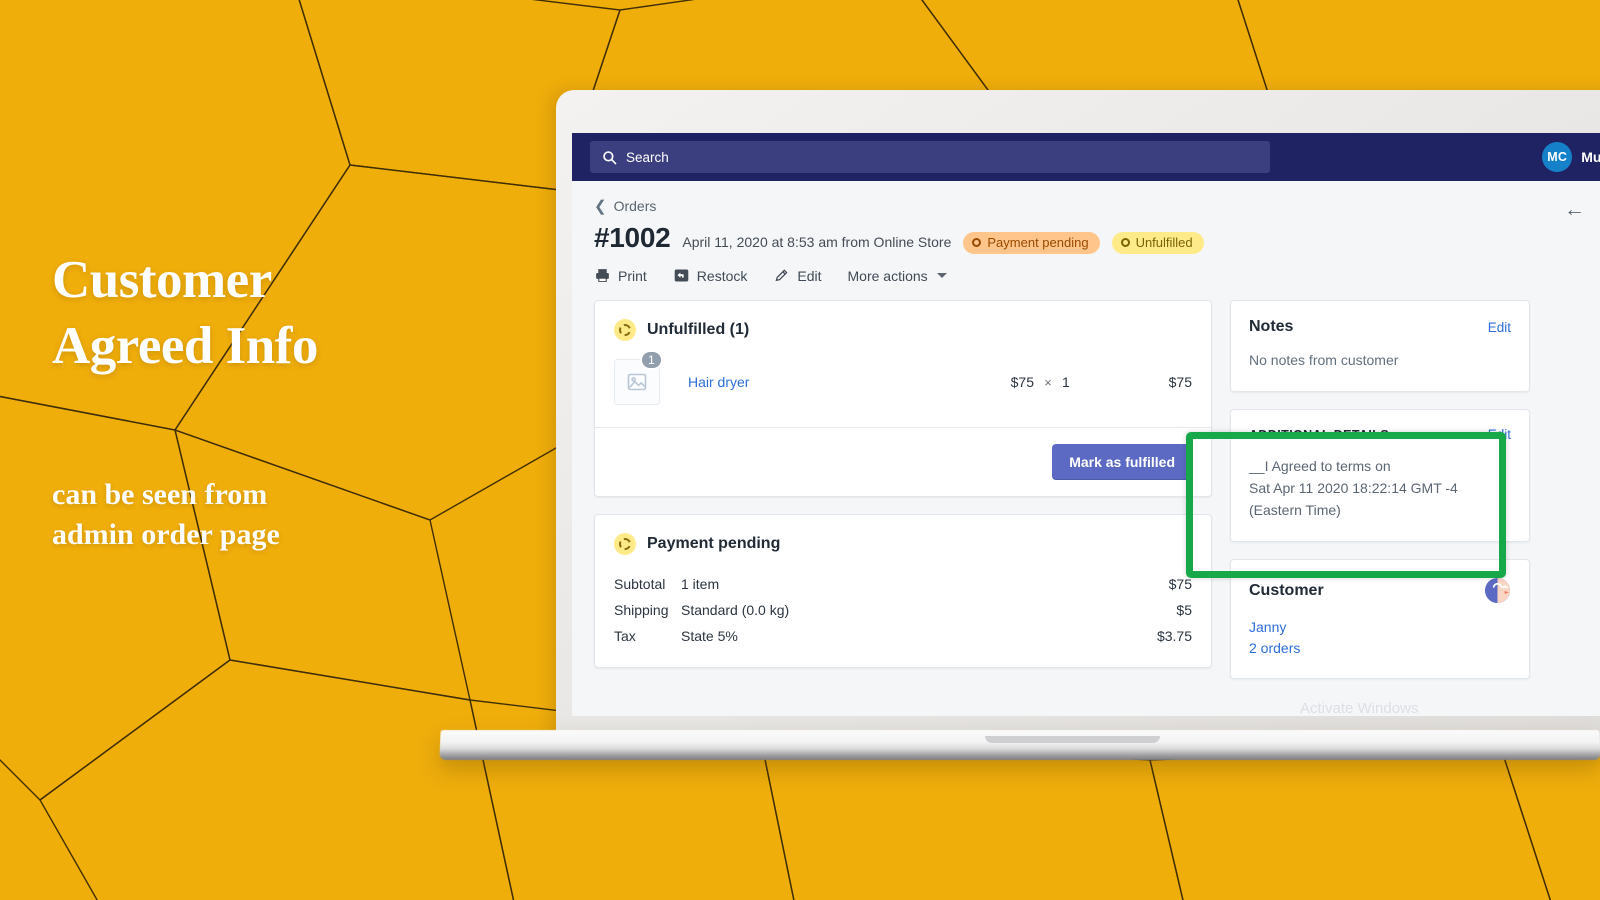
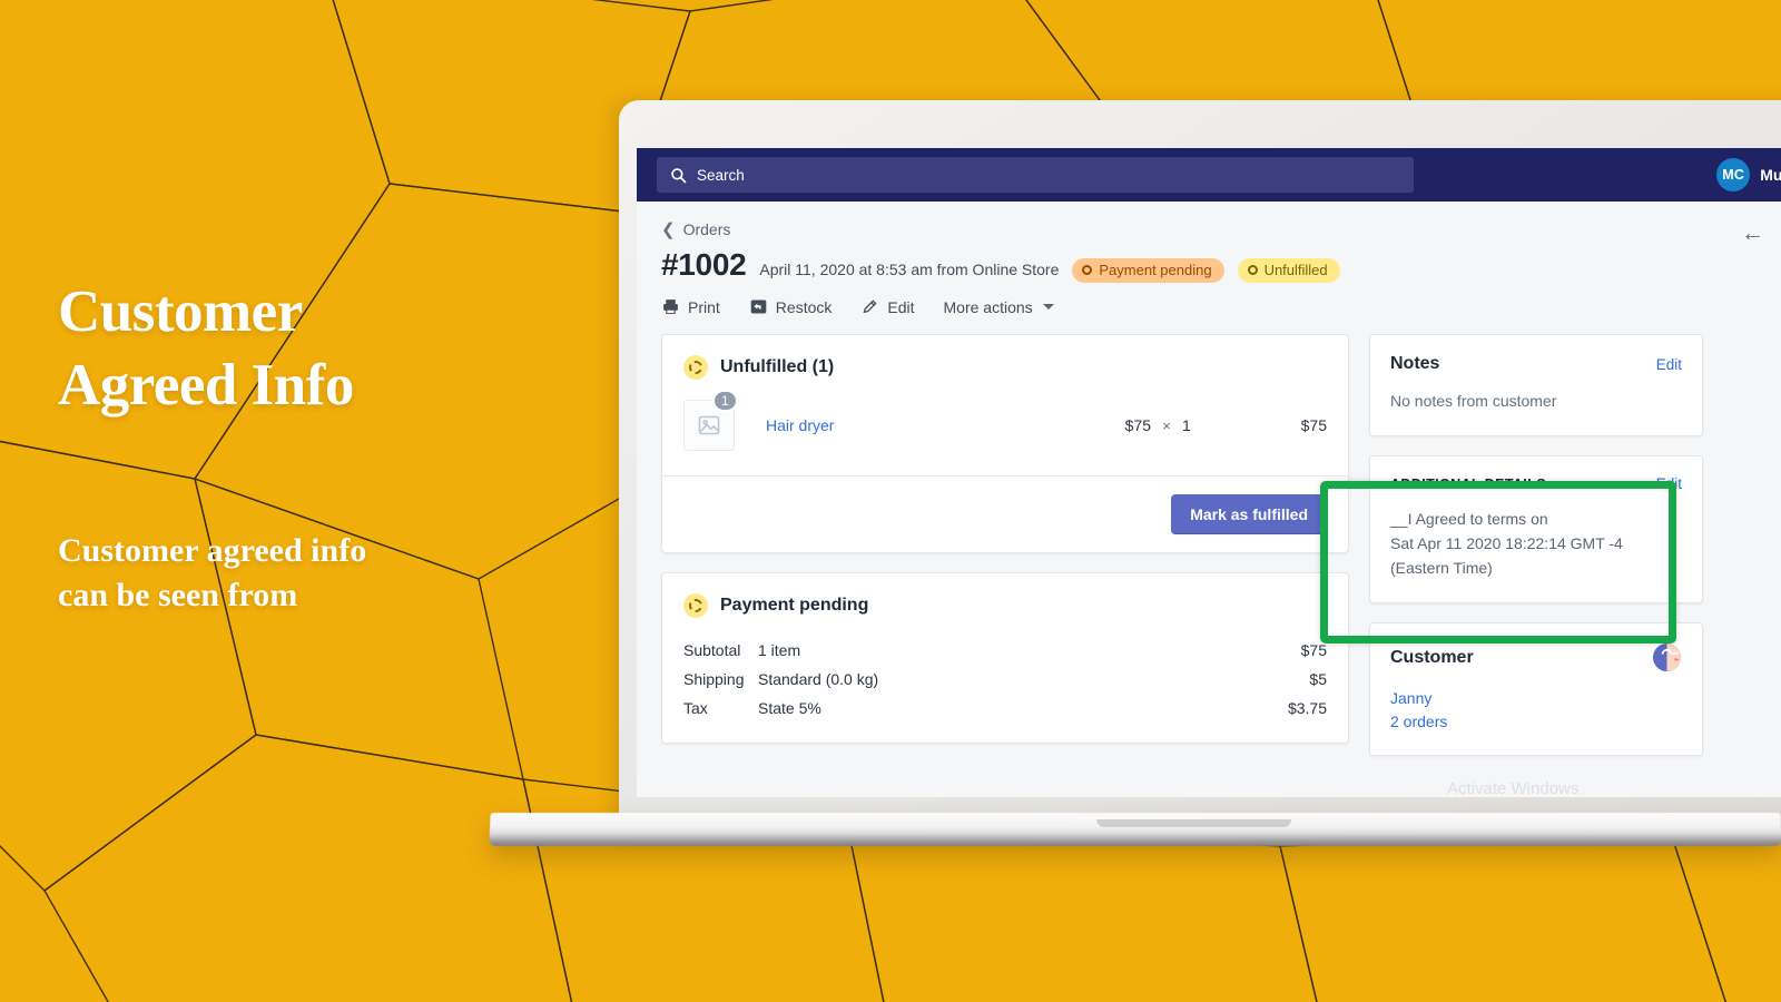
  Customer
  Agreed Info
+ Customer agreed info
  can be seen from
- admin order page
  Search
  MC
  ←
  ❮
  Orders
  #1002
  April 11, 2020 at 8:53 am from Online Store
  Payment pending
  Unfulfilled
  Print
  Restock
  Edit
  More actions
  Unfulfilled (1)
  1
  Hair dryer
  $75
  ×
  1
  $75
  Mark as fulfilled
  Payment pending
  Subtotal
  1 item
  $75
  Shipping
  Standard (0.0 kg)
  $5
  Tax
  State 5%
  $3.75
  Notes
  Edit
  No notes from customer
  ADDITIONAL DETAILS
  Edit
  __I Agreed to terms on
  Sat Apr 11 2020 18:22:14 GMT -4
  (Eastern Time)
  Customer
  Janny
  2 orders
  Activate Windows
